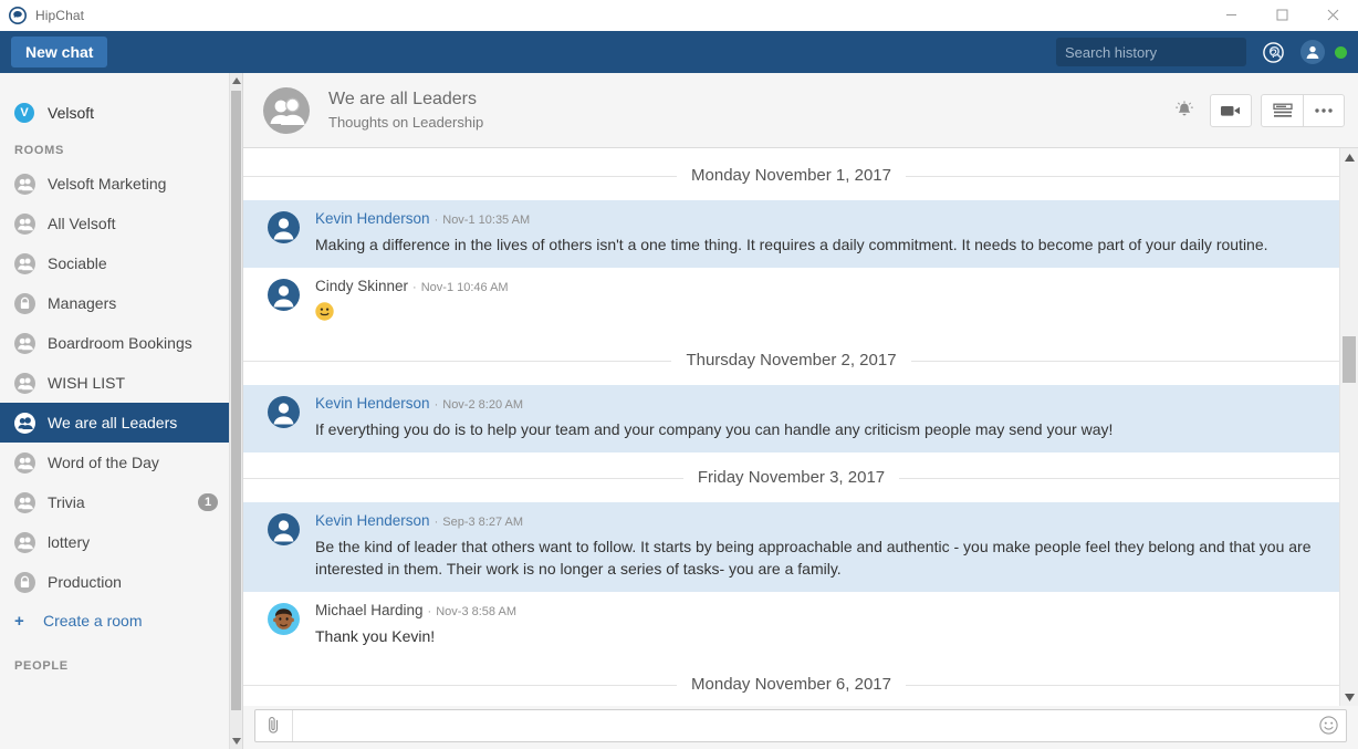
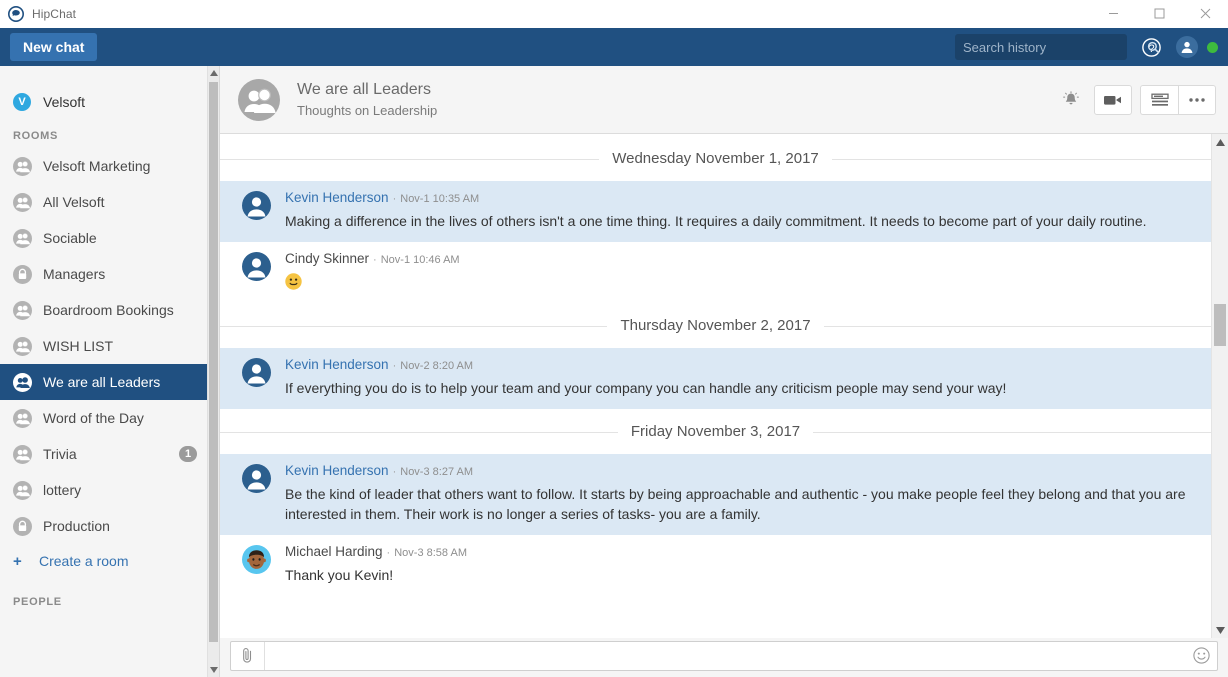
  HipChat
  New chat
  Search history
  ?
  V
  Velsoft
  ROOMS
  Velsoft Marketing
  All Velsoft
  Sociable
  Managers
  Boardroom Bookings
  WISH LIST
  We are all Leaders
  Word of the Day
  Trivia
  1
  lottery
  Production
  +
  Create a room
  PEOPLE
  We are all Leaders
  Thoughts on Leadership
- Monday November 1, 2017
+ Wednesday November 1, 2017
  Kevin Henderson · Nov-1 10:35 AM
  Making a difference in the lives of others isn't a one time thing. It requires a daily commitment. It needs to become part of your daily routine.
  Cindy Skinner · Nov-1 10:46 AM
  Thursday November 2, 2017
  Kevin Henderson · Nov-2 8:20 AM
  If everything you do is to help your team and your company you can handle any criticism people may send your way!
  Friday November 3, 2017
- Kevin Henderson · Sep-3 8:27 AM
+ Kevin Henderson · Nov-3 8:27 AM
  Be the kind of leader that others want to follow. It starts by being approachable and authentic - you make people feel they belong and that you are interested in them. Their work is no longer a series of tasks- you are a family.
  Michael Harding · Nov-3 8:58 AM
  Thank you Kevin!
- Monday November 6, 2017
